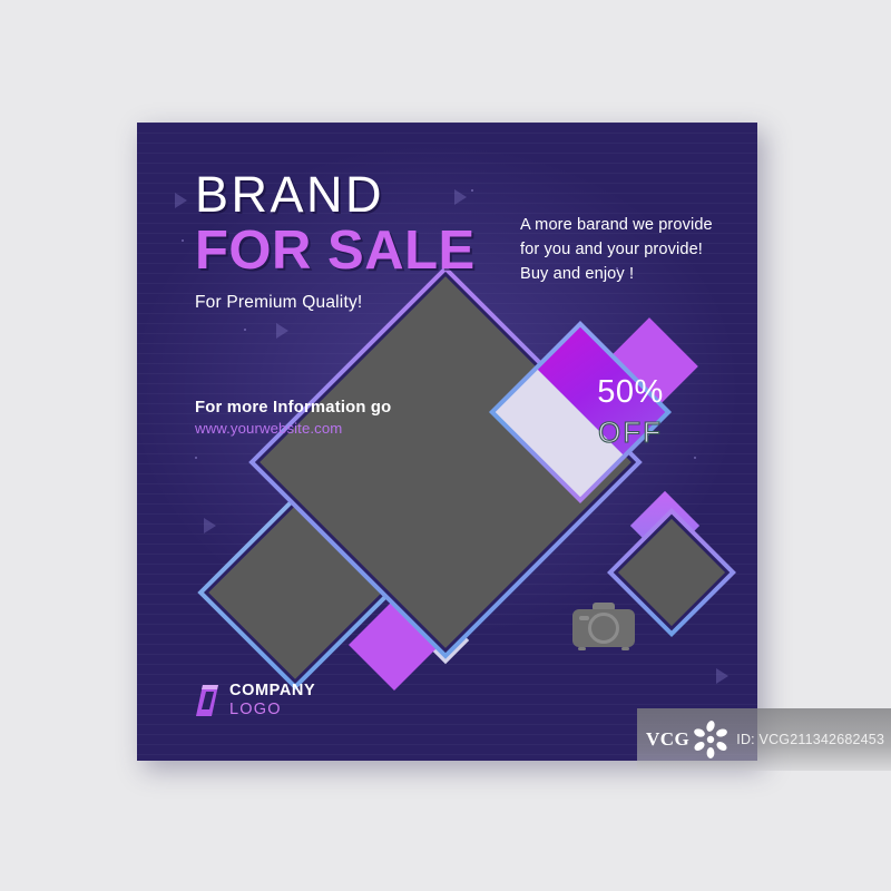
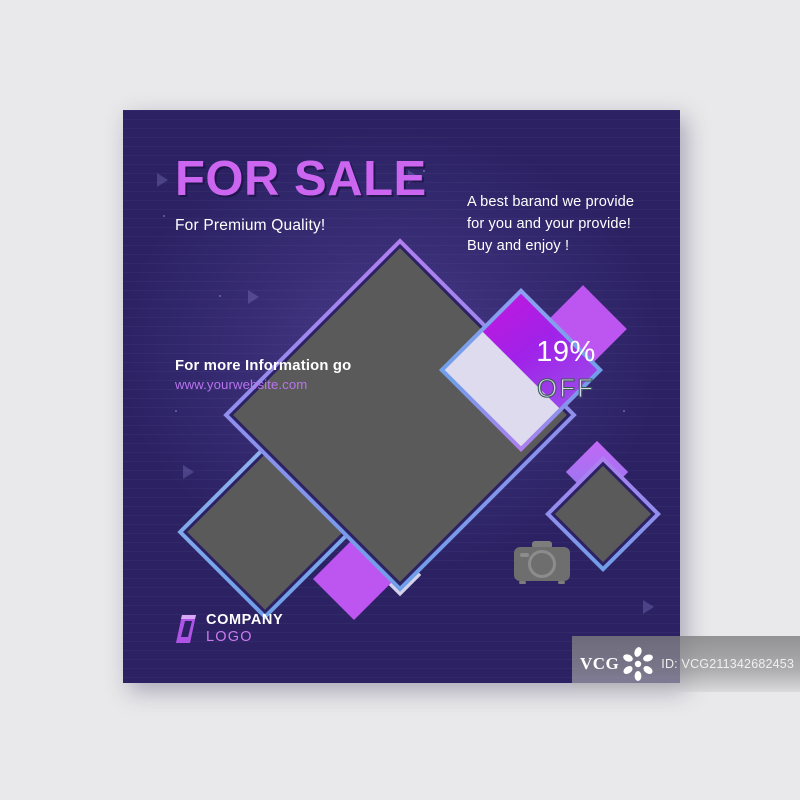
- 50%
+ 19%
  OFF
- BRAND
  FOR SALE
  For Premium Quality!
- A more barand we provide
+ A best barand we provide
  for you and your provide!
  Buy and enjoy !
  For more Information go
  www.yourwebsite.com
  COMPANY
  LOGO
  VCG
  ID: VCG211342682453
